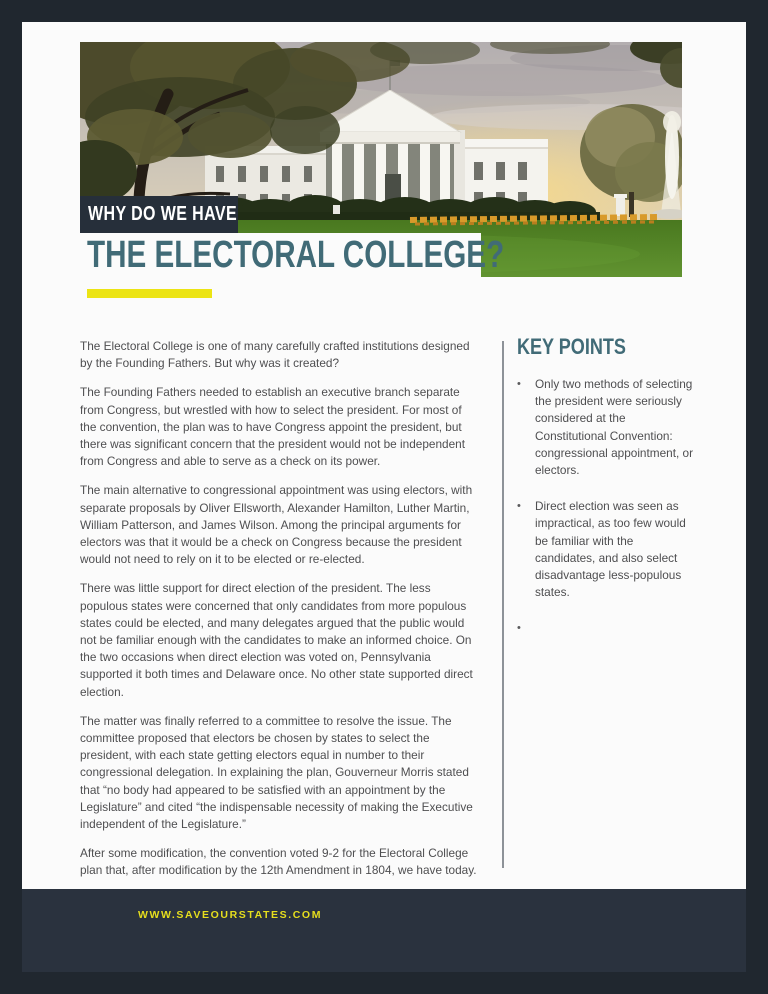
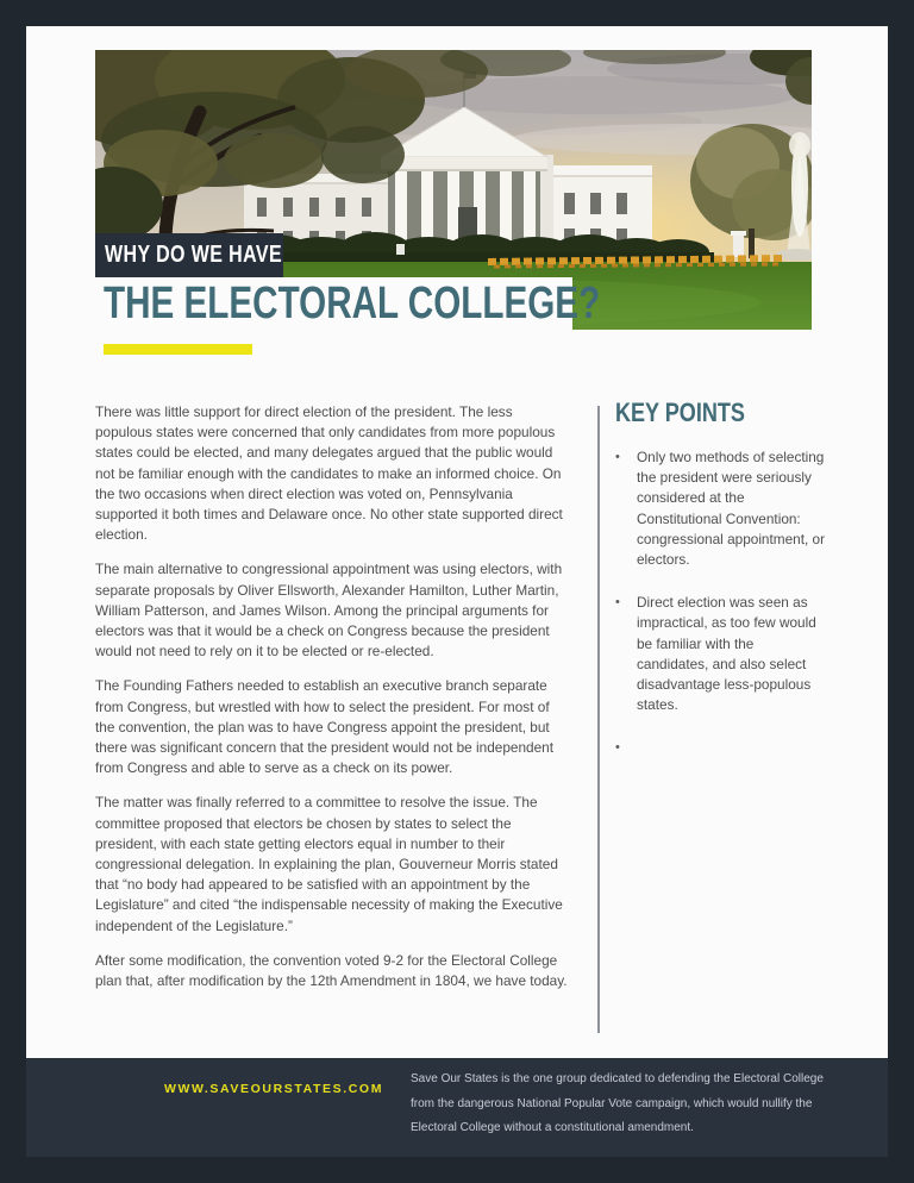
  WHY DO WE HAVE
  THE ELECTORAL COLLEGE?
- The Electoral College is one of many carefully crafted institutions designed by the Founding Fathers. But why was it created?
- The Founding Fathers needed to establish an executive branch separate from Congress, but wrestled with how to select the president. For most of the convention, the plan was to have Congress appoint the president, but there was significant concern that the president would not be independent from Congress and able to serve as a check on its power.
+ There was little support for direct election of the president. The less populous states were concerned that only candidates from more populous states could be elected, and many delegates argued that the public would not be familiar enough with the candidates to make an informed choice. On the two occasions when direct election was voted on, Pennsylvania supported it both times and Delaware once. No other state supported direct election.
  The main alternative to congressional appointment was using electors, with separate proposals by Oliver Ellsworth, Alexander Hamilton, Luther Martin, William Patterson, and James Wilson. Among the principal arguments for electors was that it would be a check on Congress because the president would not need to rely on it to be elected or re-elected.
- There was little support for direct election of the president. The less populous states were concerned that only candidates from more populous states could be elected, and many delegates argued that the public would not be familiar enough with the candidates to make an informed choice. On the two occasions when direct election was voted on, Pennsylvania supported it both times and Delaware once. No other state supported direct election.
+ The Founding Fathers needed to establish an executive branch separate from Congress, but wrestled with how to select the president. For most of the convention, the plan was to have Congress appoint the president, but there was significant concern that the president would not be independent from Congress and able to serve as a check on its power.
  The matter was finally referred to a committee to resolve the issue. The committee proposed that electors be chosen by states to select the president, with each state getting electors equal in number to their congressional delegation. In explaining the plan, Gouverneur Morris stated that “no body had appeared to be satisfied with an appointment by the Legislature” and cited “the indispensable necessity of making the Executive independent of the Legislature.”
  After some modification, the convention voted 9-2 for the Electoral College plan that, after modification by the 12th Amendment in 1804, we have today.
  KEY POINTS
  •
  Only two methods of selecting the president were seriously considered at the Constitutional Convention: congressional appointment, or electors.
  •
  Direct election was seen as impractical, as too few would be familiar with the candidates, and also select disadvantage less-populous states.
  •
  WWW.SAVEOURSTATES.COM
+ Save Our States is the one group dedicated to defending the Electoral College from the dangerous National Popular Vote campaign, which would nullify the Electoral College without a constitutional amendment.
